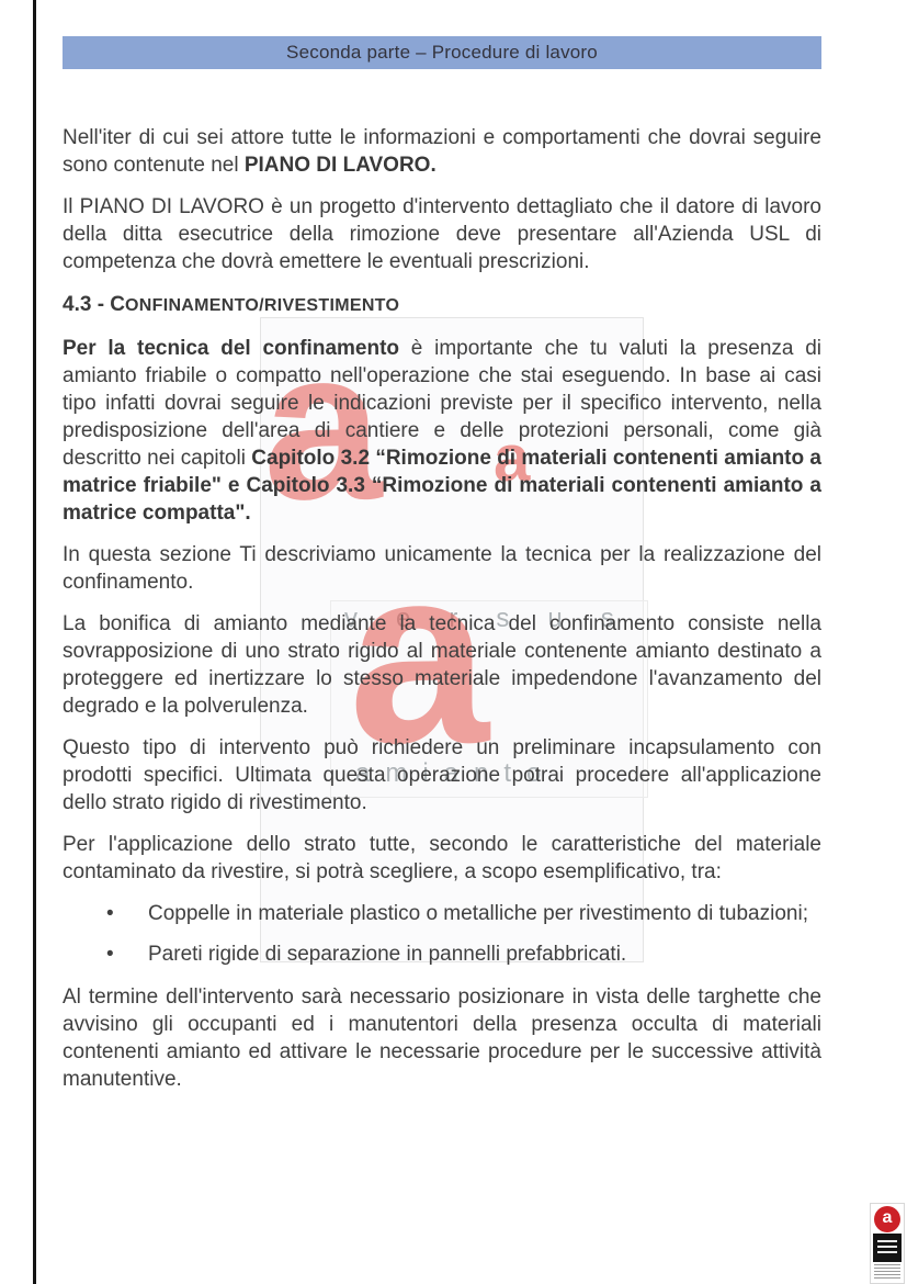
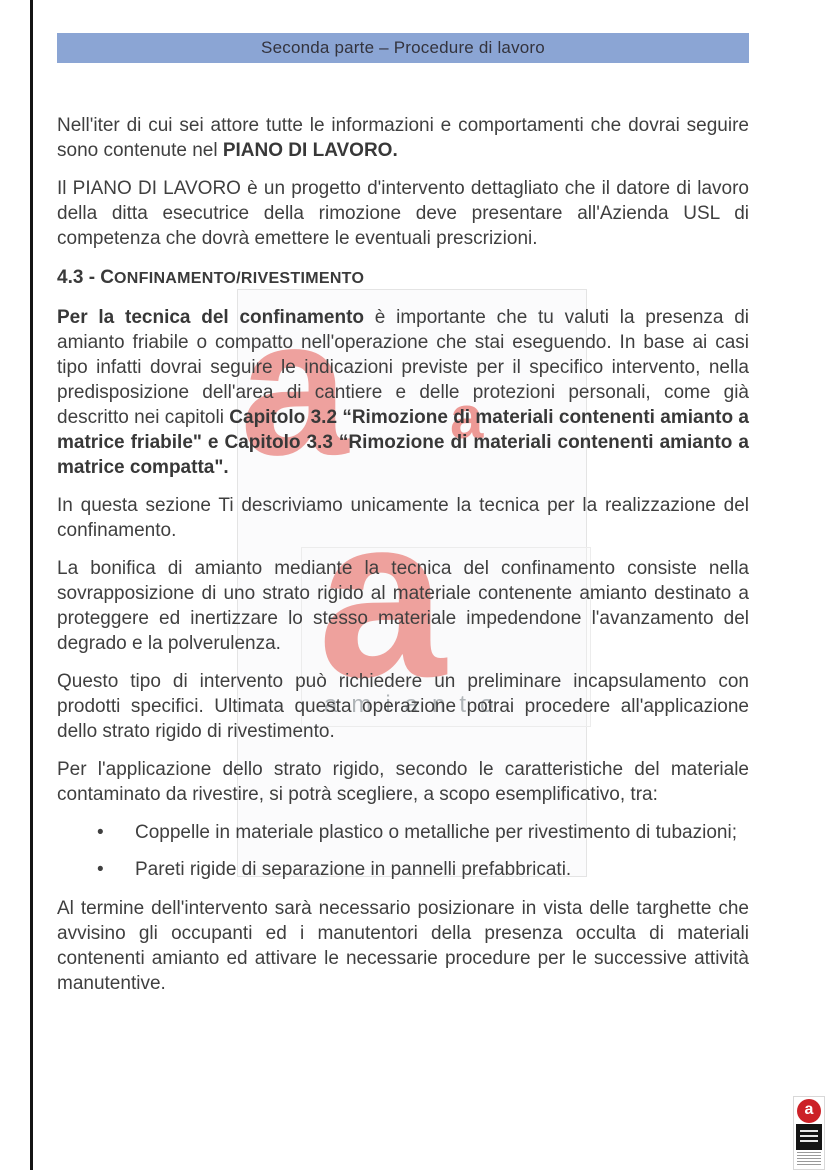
  Seconda parte – Procedure di lavoro
  a
  a
- versus
  a
  amianto
  Nell'iter di cui sei attore tutte le informazioni e comportamenti che dovrai seguire sono contenute nel PIANO DI LAVORO.
  Il PIANO DI LAVORO è un progetto d'intervento dettagliato che il datore di lavoro della ditta esecutrice della rimozione deve presentare all'Azienda USL di competenza che dovrà emettere le eventuali prescrizioni.
  4.3 - CONFINAMENTO/RIVESTIMENTO
  Per la tecnica del confinamento è importante che tu valuti la presenza di amianto friabile o compatto nell'operazione che stai eseguendo. In base ai casi tipo infatti dovrai seguire le indicazioni previste per il specifico intervento, nella predisposizione dell'area di cantiere e delle protezioni personali, come già descritto nei capitoli Capitolo 3.2 “Rimozione di materiali contenenti amianto a matrice friabile" e Capitolo 3.3 “Rimozione di materiali contenenti amianto a matrice compatta".
  In questa sezione Ti descriviamo unicamente la tecnica per la realizzazione del confinamento.
  La bonifica di amianto mediante la tecnica del confinamento consiste nella sovrapposizione di uno strato rigido al materiale contenente amianto destinato a proteggere ed inertizzare lo stesso materiale impedendone l'avanzamento del degrado e la polverulenza.
  Questo tipo di intervento può richiedere un preliminare incapsulamento con prodotti specifici. Ultimata questa operazione potrai procedere all'applicazione dello strato rigido di rivestimento.
- Per l'applicazione dello strato tutte, secondo le caratteristiche del materiale contaminato da rivestire, si potrà scegliere, a scopo esemplificativo, tra:
+ Per l'applicazione dello strato rigido, secondo le caratteristiche del materiale contaminato da rivestire, si potrà scegliere, a scopo esemplificativo, tra:
  •
  Coppelle in materiale plastico o metalliche per rivestimento di tubazioni;
  •
  Pareti rigide di separazione in pannelli prefabbricati.
  Al termine dell'intervento sarà necessario posizionare in vista delle targhette che avvisino gli occupanti ed i manutentori della presenza occulta di materiali contenenti amianto ed attivare le necessarie procedure per le successive attività manutentive.
  a
